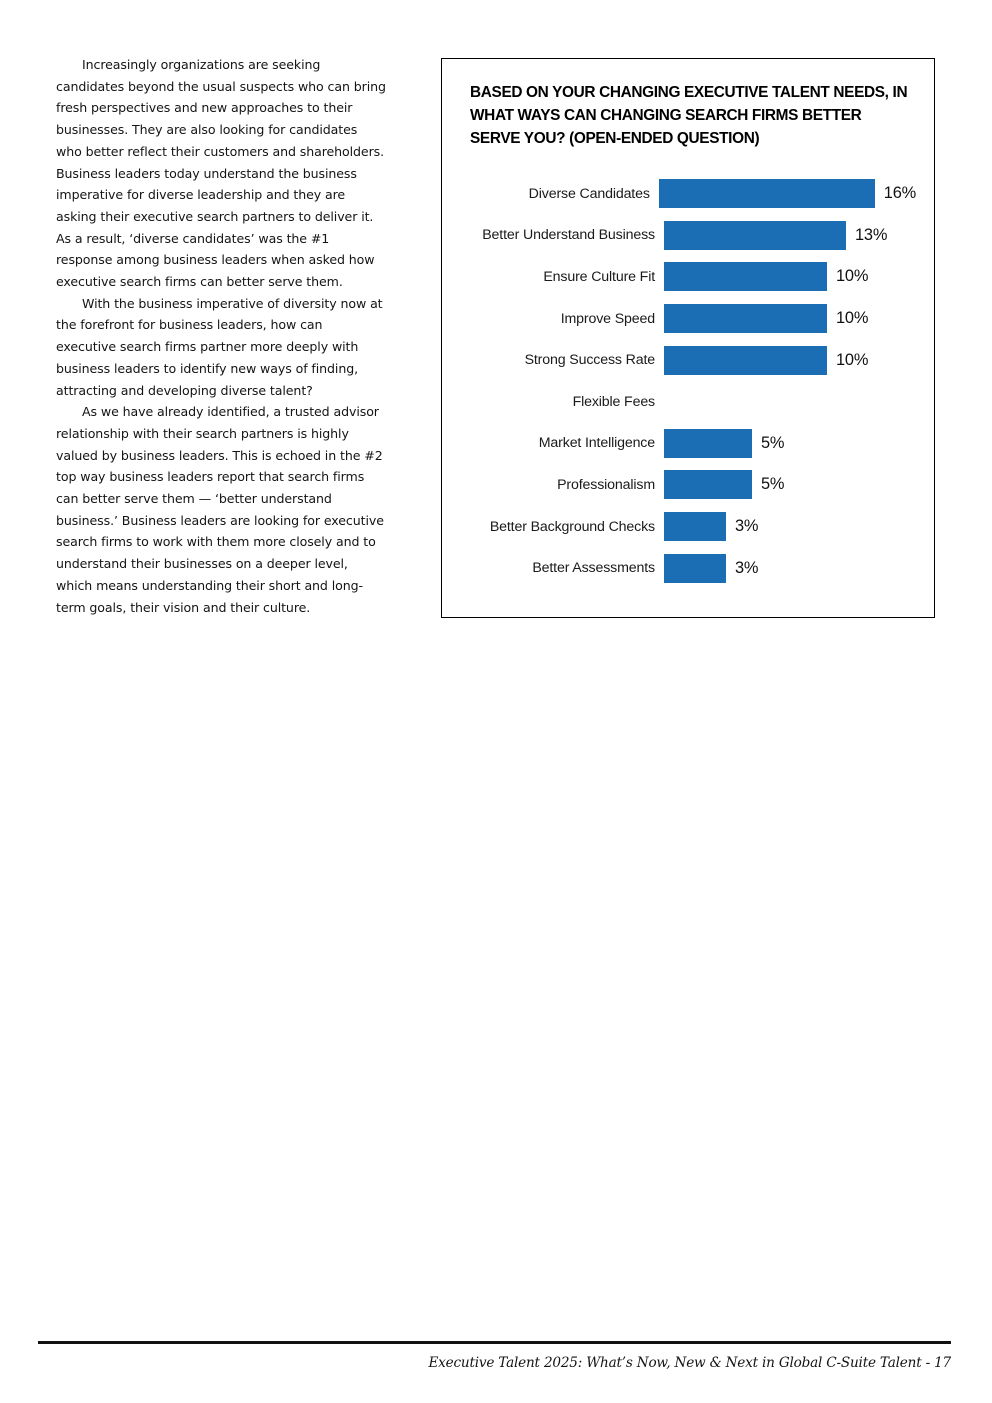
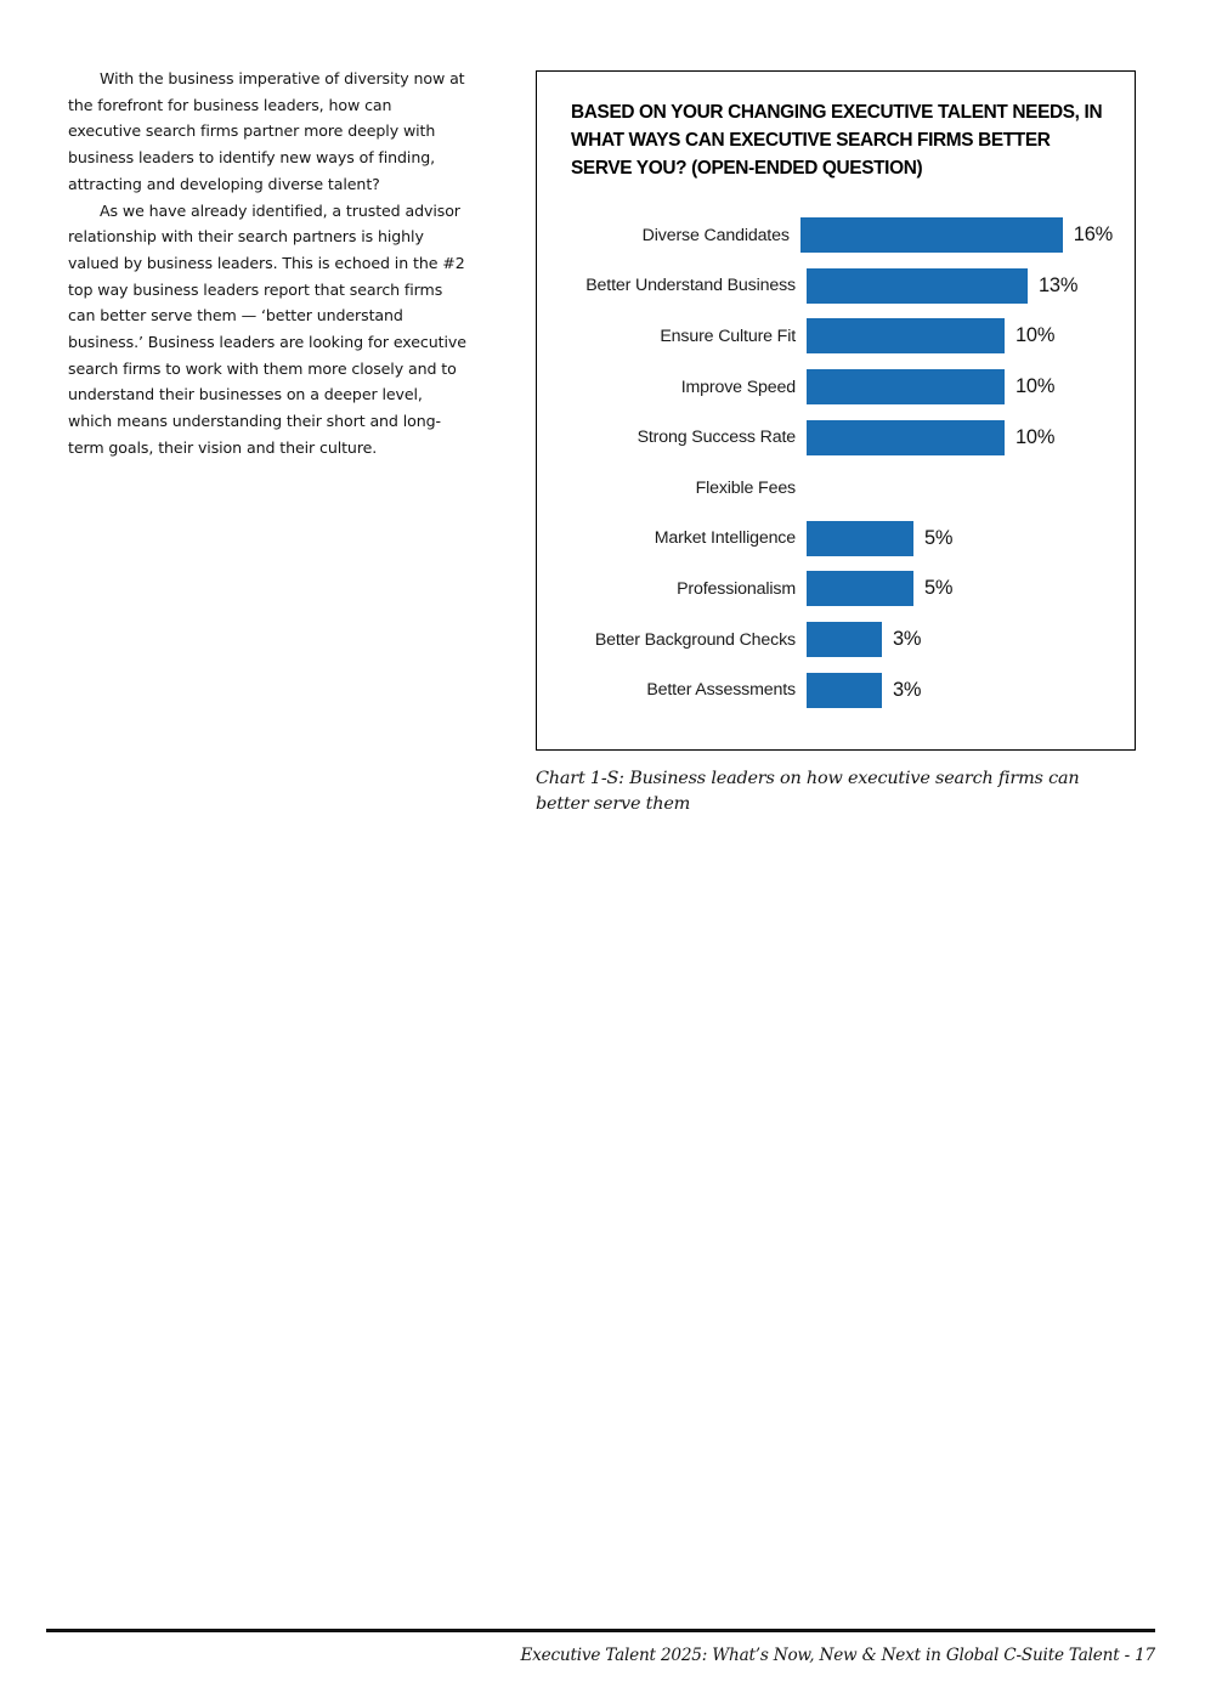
- Increasingly organizations are seeking candidates beyond the usual suspects who can bring fresh perspectives and new approaches to their businesses. They are also looking for candidates who better reflect their customers and shareholders. Business leaders today understand the business imperative for diverse leadership and they are asking their executive search partners to deliver it. As a result, ‘diverse candidates’ was the #1 response among business leaders when asked how executive search firms can better serve them.
  With the business imperative of diversity now at the forefront for business leaders, how can executive search firms partner more deeply with business leaders to identify new ways of finding, attracting and developing diverse talent?
  As we have already identified, a trusted advisor relationship with their search partners is highly valued by business leaders. This is echoed in the #2 top way business leaders report that search firms can better serve them — ‘better understand business.’ Business leaders are looking for executive search firms to work with them more closely and to understand their businesses on a deeper level, which means understanding their short and long-term goals, their vision and their culture.
- BASED ON YOUR CHANGING EXECUTIVE TALENT NEEDS, IN WHAT WAYS CAN CHANGING SEARCH FIRMS BETTER SERVE YOU? (OPEN-ENDED QUESTION)
+ BASED ON YOUR CHANGING EXECUTIVE TALENT NEEDS, IN WHAT WAYS CAN EXECUTIVE SEARCH FIRMS BETTER SERVE YOU? (OPEN-ENDED QUESTION)
  Diverse Candidates
  16%
  Better Understand Business
  13%
  Ensure Culture Fit
  10%
  Improve Speed
  10%
  Strong Success Rate
  10%
  Flexible Fees
  Market Intelligence
  5%
  Professionalism
  5%
  Better Background Checks
  3%
  Better Assessments
  3%
+ Chart 1-S: Business leaders on how executive search firms can better serve them
  Executive Talent 2025: What’s Now, New & Next in Global C-Suite Talent - 17
